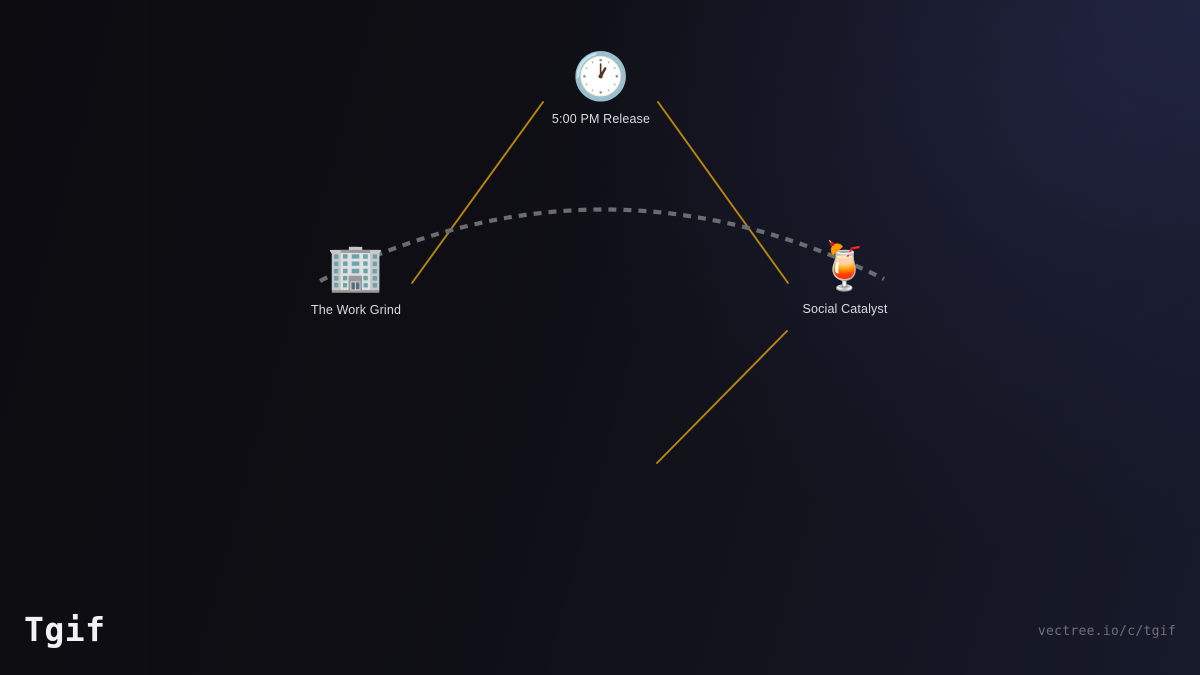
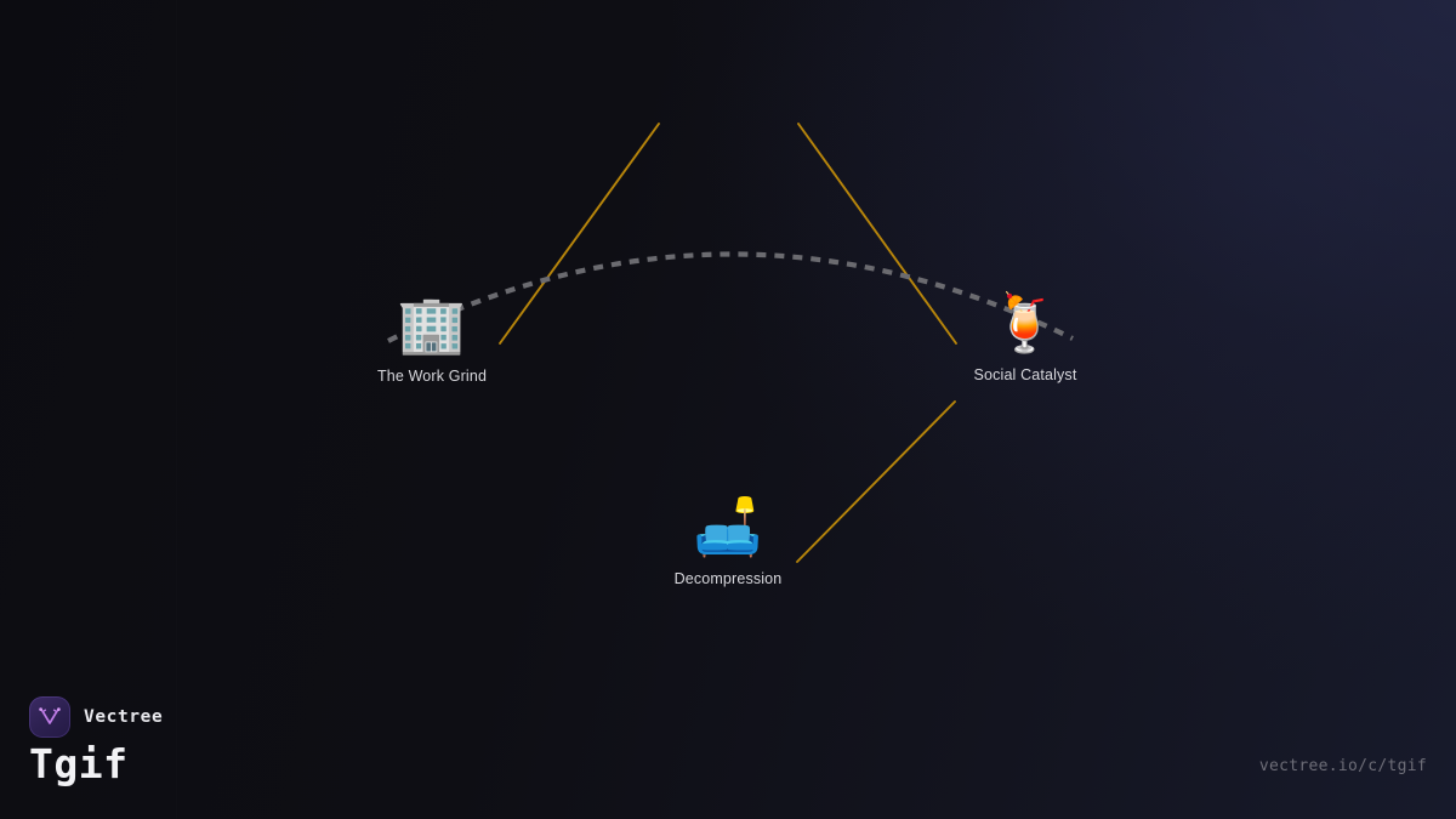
- 🕐
- 5:00 PM Release
  🏢
  The Work Grind
  🍹
  Social Catalyst
+ 🛋️
+ Decompression
+ Vectree
  Tgif
  vectree.io/c/tgif
